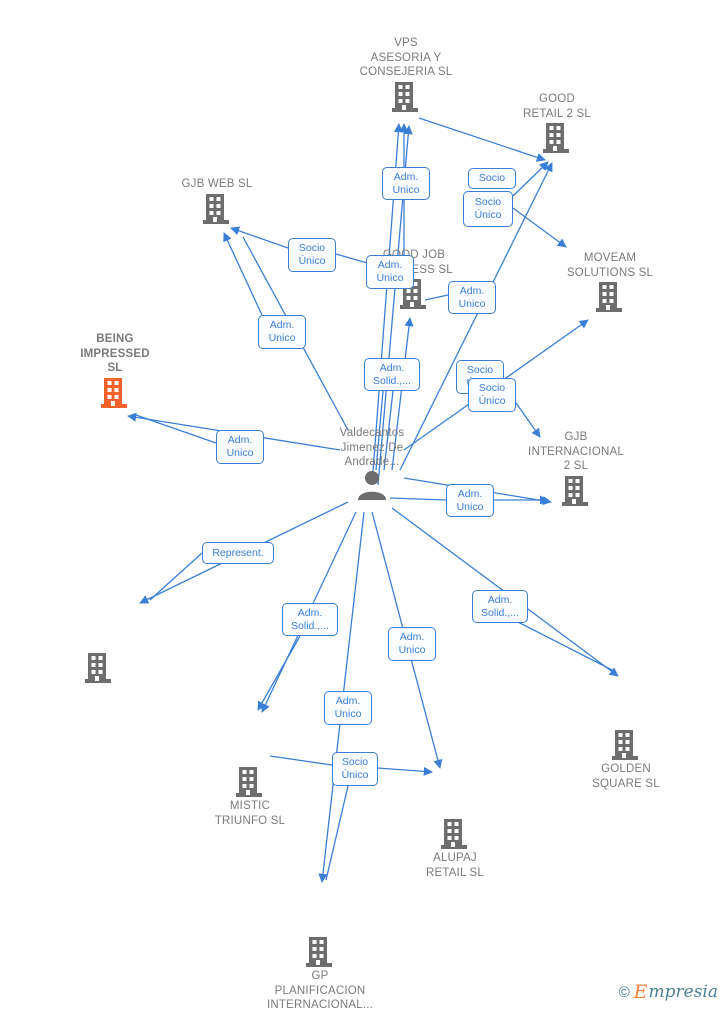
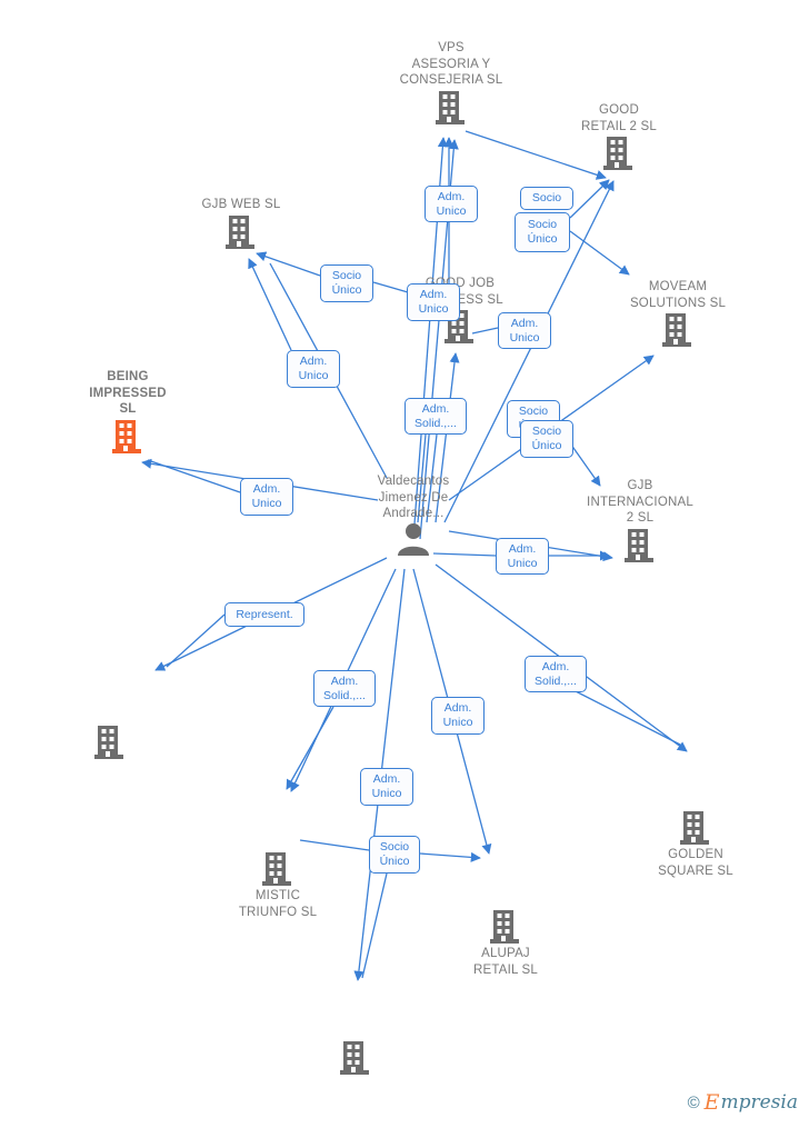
  VPS
  ASESORIA Y
  CONSEJERIA SL
  GOOD
  RETAIL 2 SL
  GJB WEB SL
  MOVEAM
  SOLUTIONS SL
  BEING
  IMPRESSED
  SL
  GJB
  INTERNACIONAL
  2 SL
  Valdecantos
  Jimenez De
  Andrade...
  MISTIC
  TRIUNFO SL
  GOLDEN
  SQUARE SL
  ALUPAJ
  RETAIL SL
- GP
- PLANIFICACION
- INTERNACIONAL...
  Adm.
  Unico
  Socio
  Socio
  Único
  Socio
  Único
  Adm.
  Unico
  Adm.
  Unico
  Adm.
  Unico
  Adm.
  Solid.,...
  Socio
  Socio
  Único
  Adm.
  Unico
  Adm.
  Unico
  Represent.
  Adm.
  Solid.,...
  Adm.
  Solid.,...
  Adm.
  Unico
  Adm.
  Unico
  Socio
  Único
  ©
  E
  mpresia
